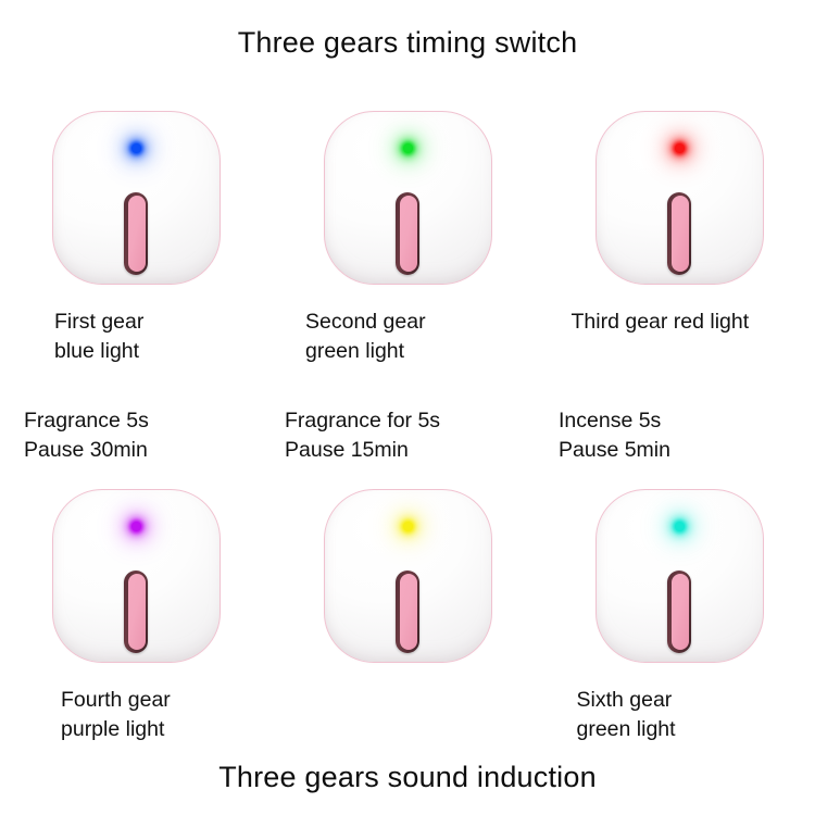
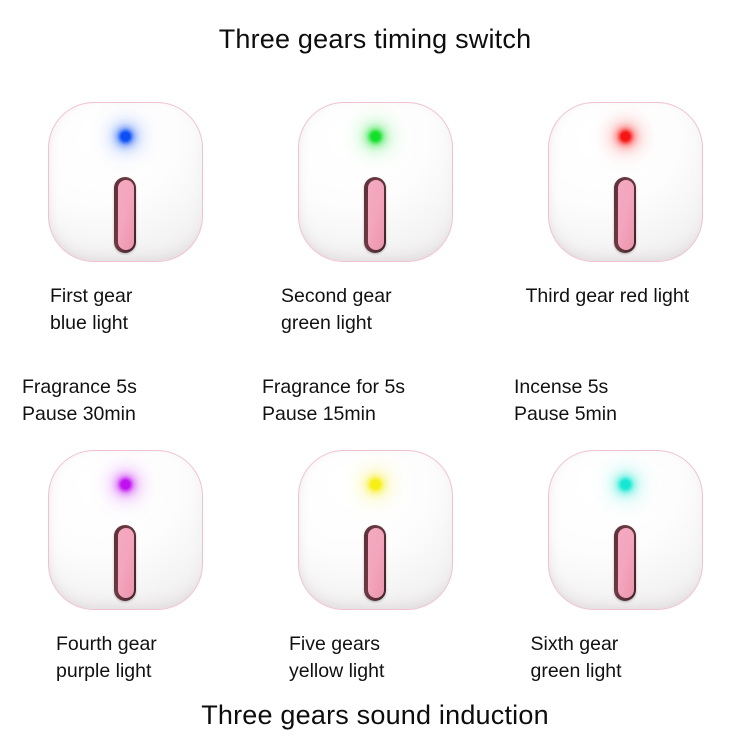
  Three gears timing switch
  First gear
  blue light
  Second gear
  green light
  Third gear red light
  Fragrance 5s
  Pause 30min
  Fragrance for 5s
  Pause 15min
  Incense 5s
  Pause 5min
  Fourth gear
  purple light
+ Five gears
+ yellow light
  Sixth gear
  green light
  Three gears sound induction
